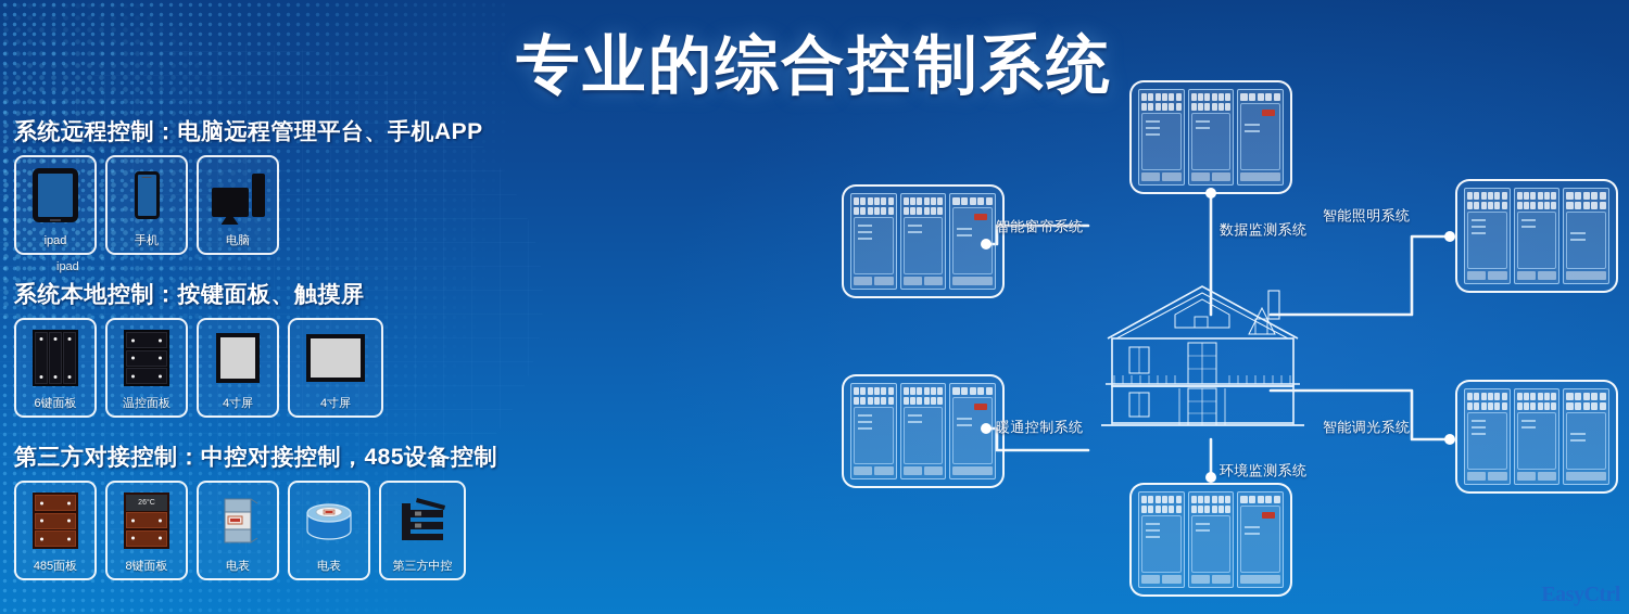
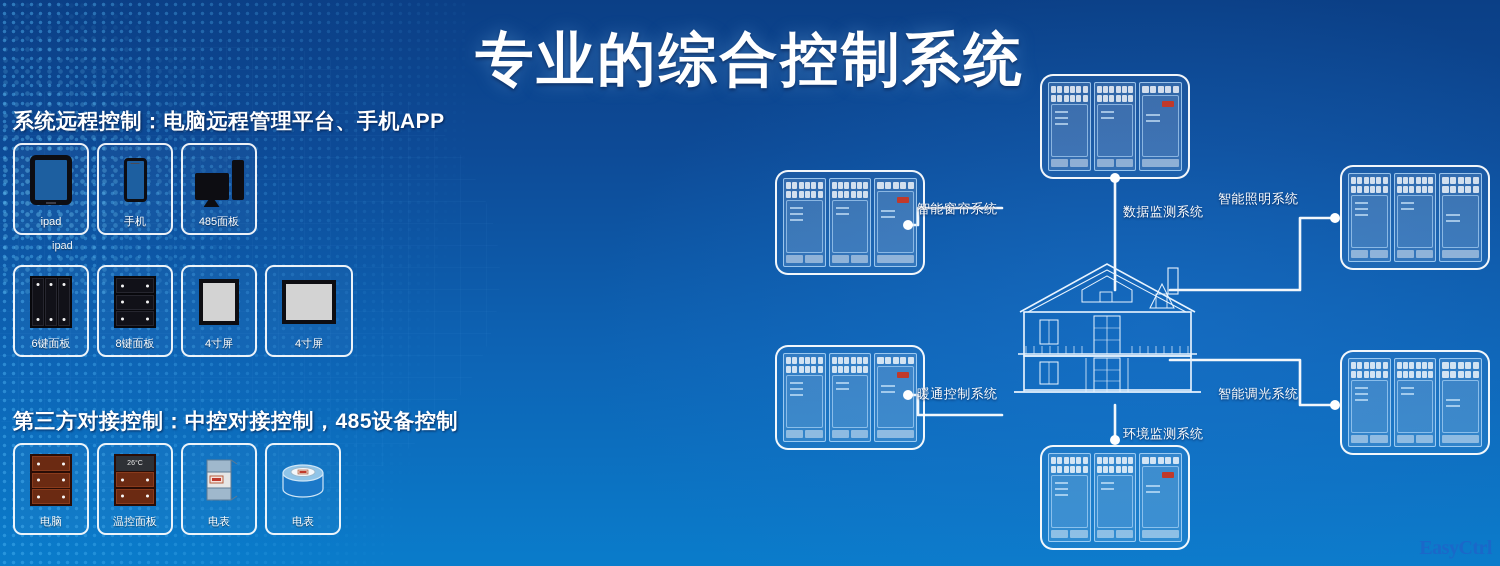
  专业的综合控制系统
  系统远程控制：电脑远程管理平台、手机APP
  ipad
  手机
- 电脑
+ 485面板
  ipad
- 系统本地控制：按键面板、触摸屏
  6键面板
- 温控面板
+ 8键面板
  4寸屏
  4寸屏
  第三方对接控制：中控对接控制，485设备控制
- 485面板
+ 电脑
- 8键面板
+ 温控面板
  电表
  电表
- 第三方中控
  智能窗帘系统
  数据监测系统
  智能照明系统
  暖通控制系统
  环境监测系统
  智能调光系统
